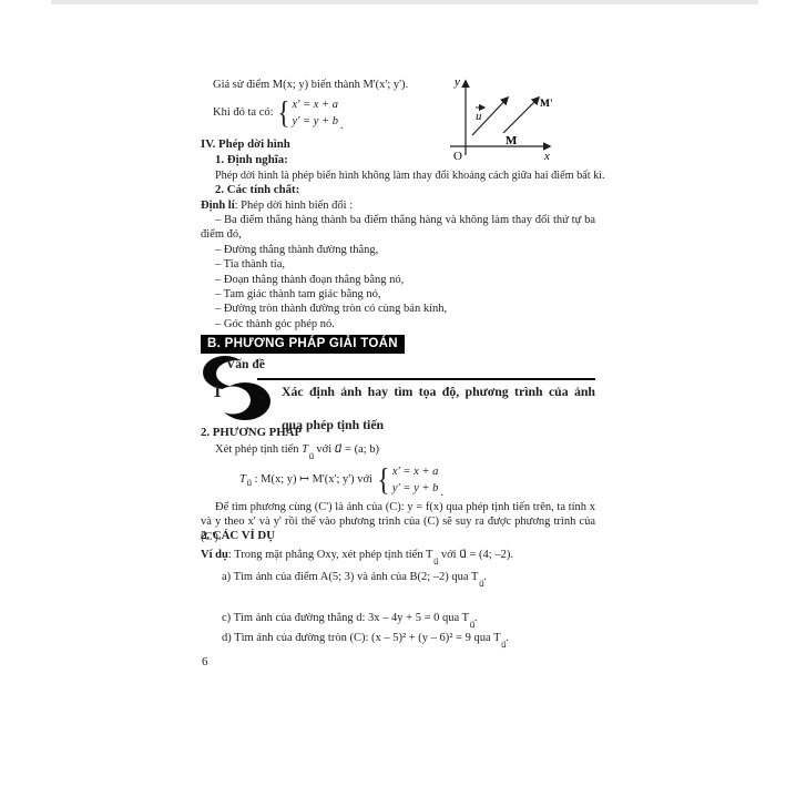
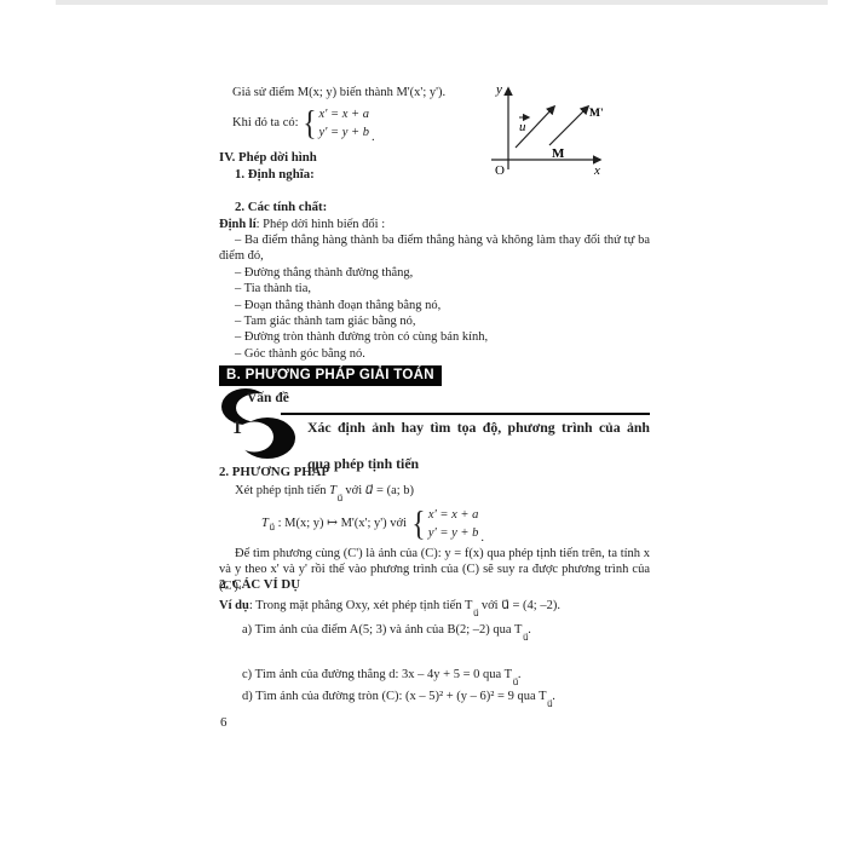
  Giả sử điểm M(x; y) biến thành M'(x'; y').
  Khi đó ta có:
  {
  x' = x + a
  y' = y + b
  .
  y
  x
  O
  u
  M
  M'
  IV. Phép dời hình
  1. Định nghĩa:
- Phép dời hình là phép biến hình không làm thay đổi khoảng cách giữa hai điểm bất kì.
  2. Các tính chất:
  Định lí: Phép dời hình biến đổi :
  – Ba điểm thẳng hàng thành ba điểm thẳng hàng và không làm thay đổi thứ tự ba điểm đó,
  – Đường thẳng thành đường thẳng,
  – Tia thành tia,
  – Đoạn thẳng thành đoạn thẳng bằng nó,
  – Tam giác thành tam giác bằng nó,
  – Đường tròn thành đường tròn có cùng bán kính,
- – Góc thành góc phép nó.
+ – Góc thành góc bằng nó.
  B. PHƯƠNG PHÁP GIẢI TOÁN
  Vấn đề
  1
  Xác định ảnh hay tìm tọa độ, phương trình của ảnh
  qua phép tịnh tiến
  2. PHƯƠNG PHÁP
  Xét phép tịnh tiến Tu⃗ với u⃗ = (a; b)
  T
  u⃗
  : M(x; y) ↦ M'(x'; y') với
  {
  x' = x + a
  y' = y + b
  .
  Để tìm phương cùng (C') là ảnh của (C): y = f(x) qua phép tịnh tiến trên, ta tính x và y theo x' và y' rồi thế vào phương trình của (C) sẽ suy ra được phương trình của (C').
  2. CÁC VÍ DỤ
  Ví dụ: Trong mặt phẳng Oxy, xét phép tịnh tiến Tu⃗ với u⃗ = (4; –2).
  a) Tìm ảnh của điểm A(5; 3) và ảnh của B(2; –2) qua Tu⃗.
  c) Tìm ảnh của đường thẳng d: 3x – 4y + 5 = 0 qua Tu⃗.
  d) Tìm ảnh của đường tròn (C): (x – 5)² + (y – 6)² = 9 qua Tu⃗.
  6
